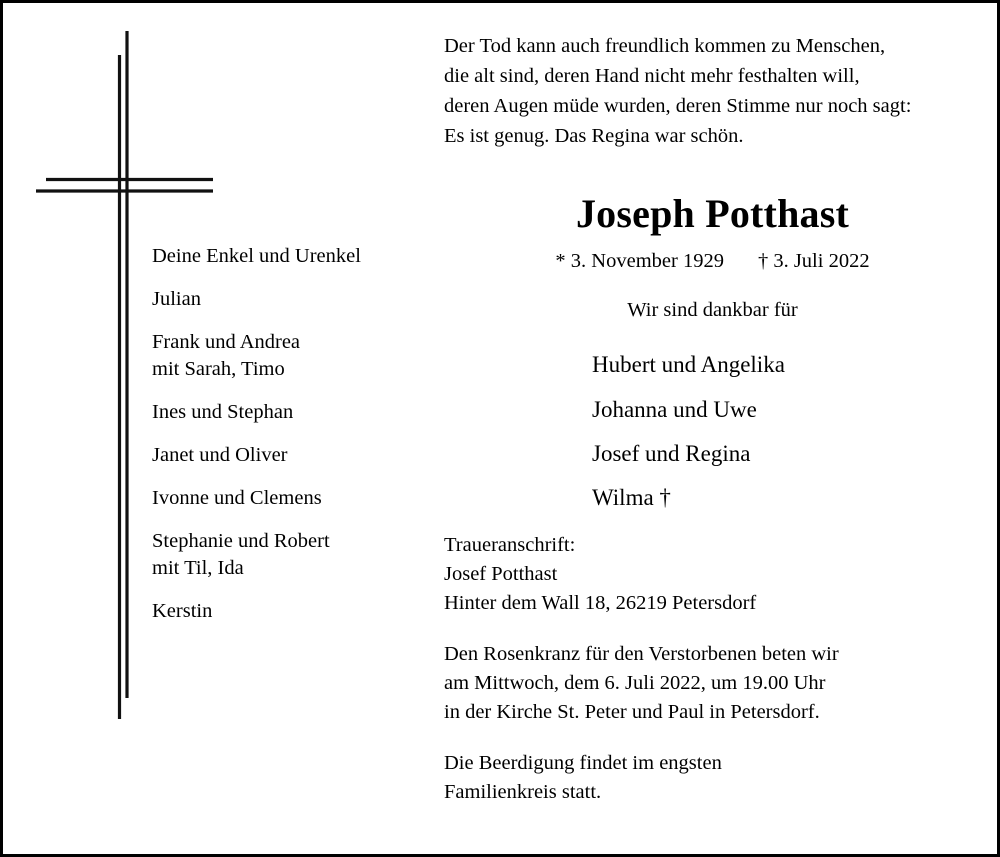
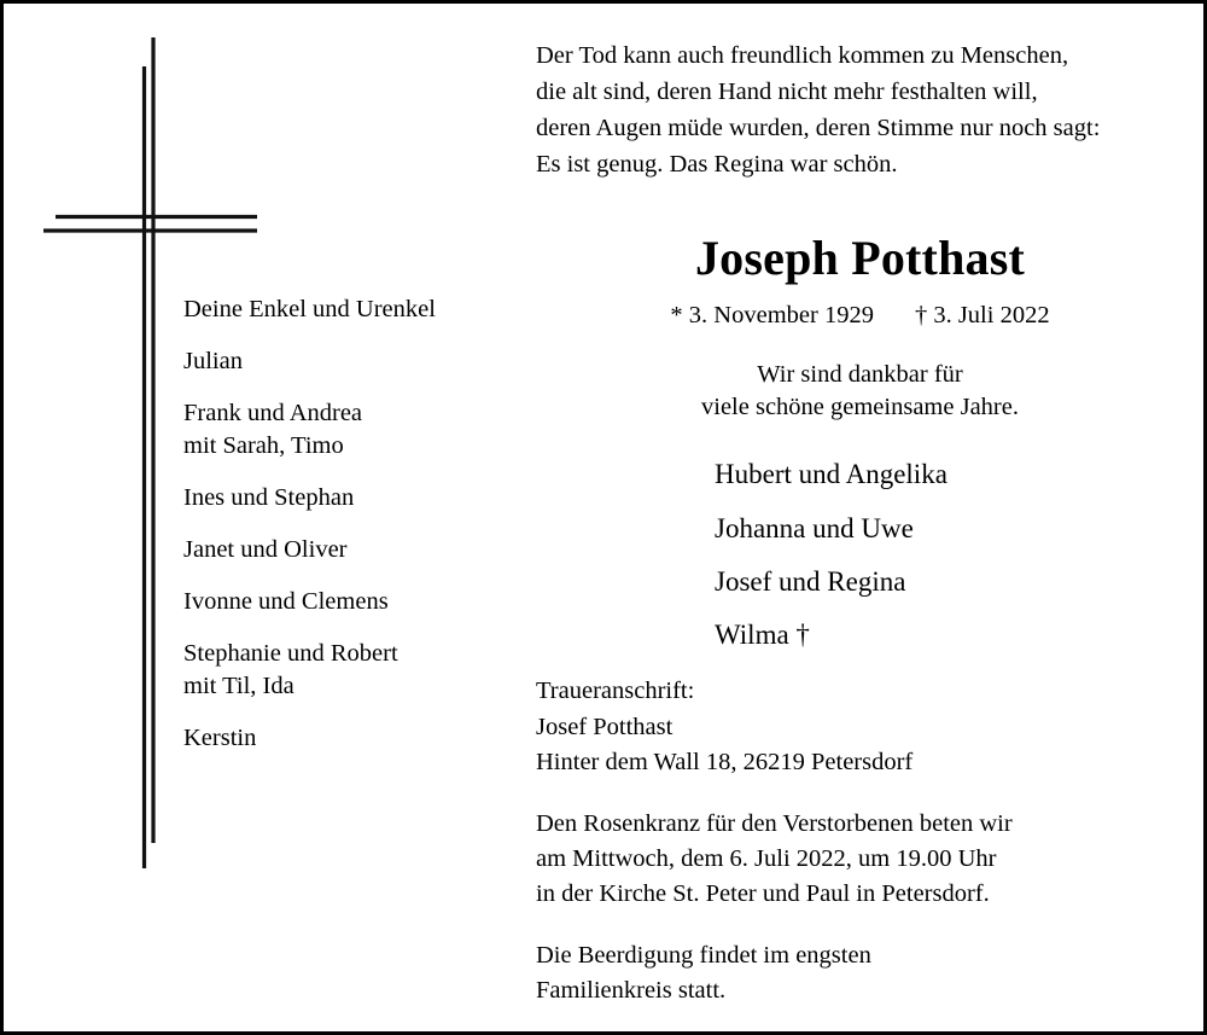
  Deine Enkel und Urenkel
  Julian
  Frank und Andrea
  mit Sarah, Timo
  Ines und Stephan
  Janet und Oliver
  Ivonne und Clemens
  Stephanie und Robert
  mit Til, Ida
  Kerstin
  Der Tod kann auch freundlich kommen zu Menschen,
  die alt sind, deren Hand nicht mehr festhalten will,
  deren Augen müde wurden, deren Stimme nur noch sagt:
  Es ist genug. Das Regina war schön.
  Joseph Potthast
  * 3. November 1929 † 3. Juli 2022
  Wir sind dankbar für
+ viele schöne gemeinsame Jahre.
  Hubert und Angelika
  Johanna und Uwe
  Josef und Regina
  Wilma †
  Traueranschrift:
  Josef Potthast
  Hinter dem Wall 18, 26219 Petersdorf
  Den Rosenkranz für den Verstorbenen beten wir
  am Mittwoch, dem 6. Juli 2022, um 19.00 Uhr
  in der Kirche St. Peter und Paul in Petersdorf.
  Die Beerdigung findet im engsten
  Familienkreis statt.
